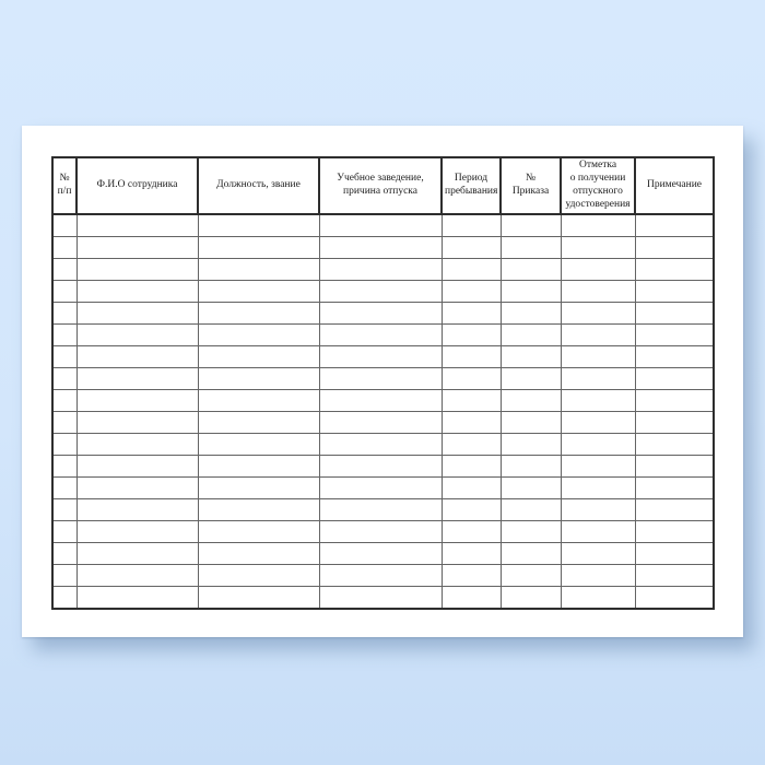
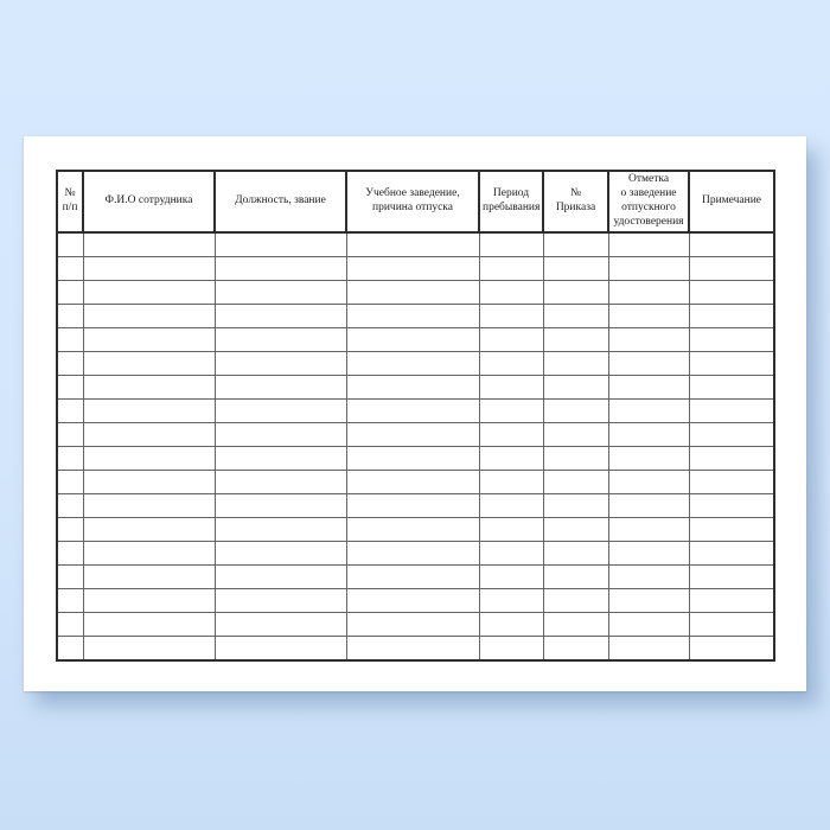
- № п/п	Ф.И.О сотрудника	Должность, звание	Учебное заведение, причина отпуска	Период пребывания	№ Приказа	Отметка о получении отпускного удостоверения	Примечание
+ № п/п	Ф.И.О сотрудника	Должность, звание	Учебное заведение, причина отпуска	Период пребывания	№ Приказа	Отметка о заведение отпускного удостоверения	Примечание
